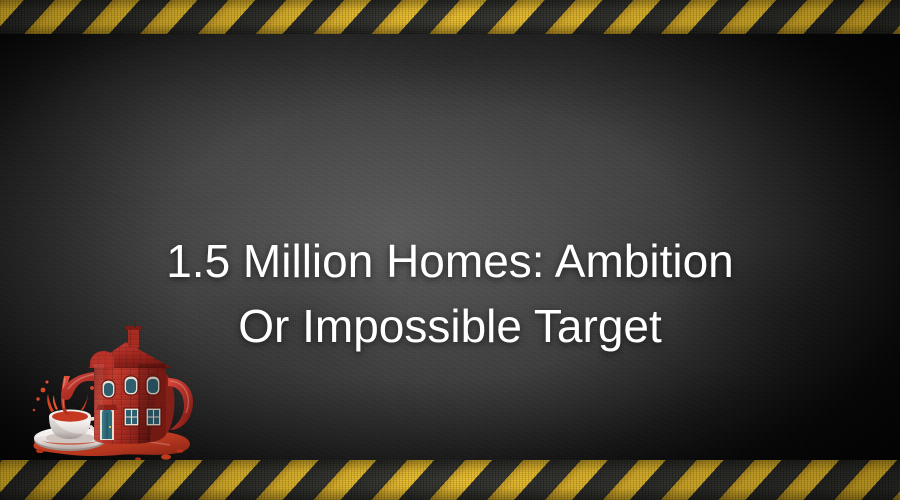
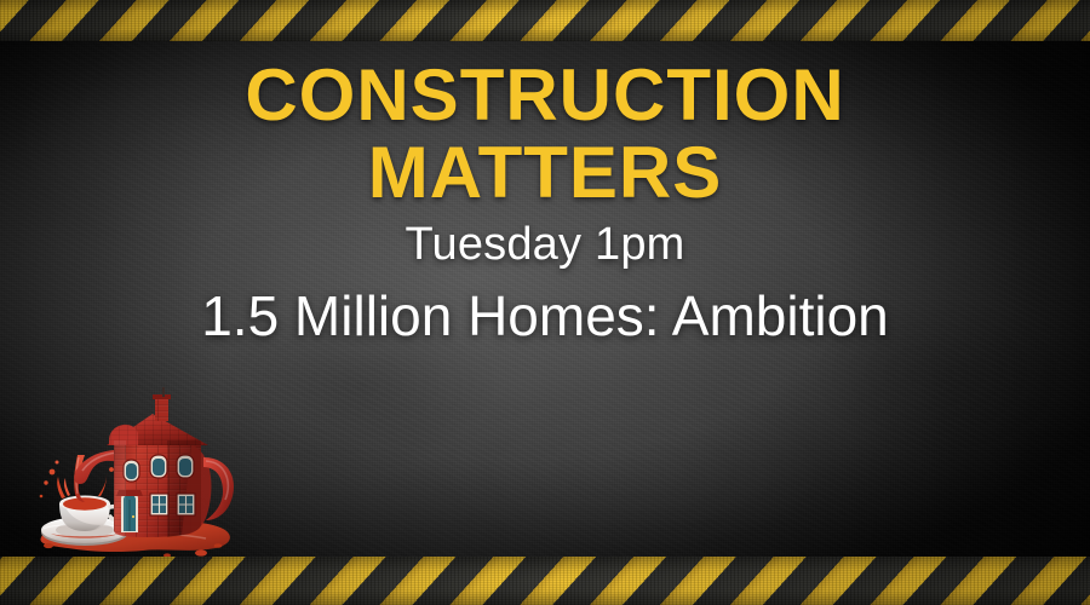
+ CONSTRUCTION
+ MATTERS
+ Tuesday 1pm
  1.5 Million Homes: Ambition
- Or Impossible Target
